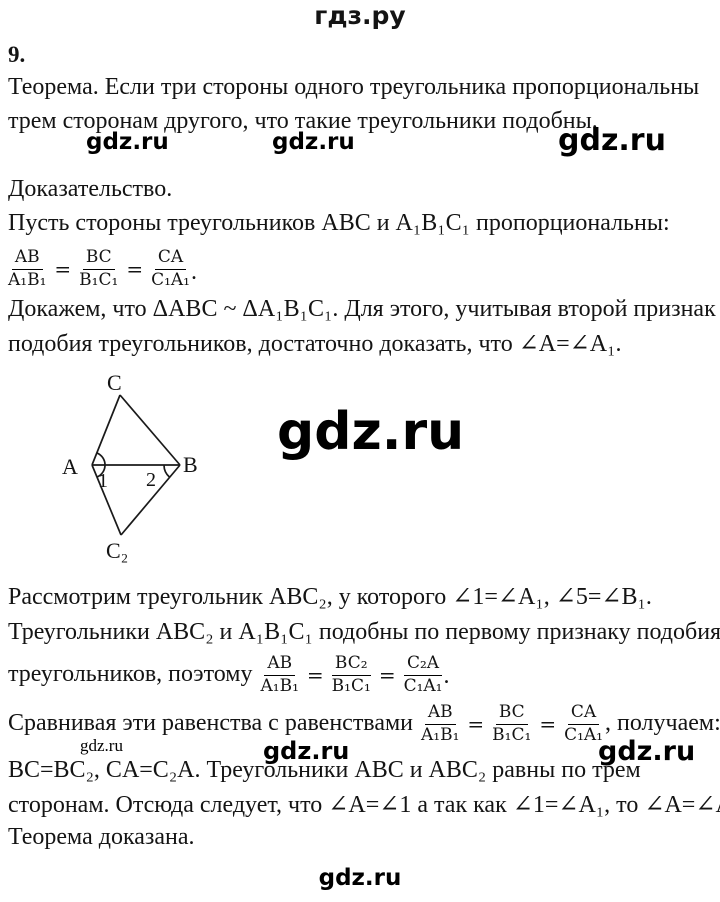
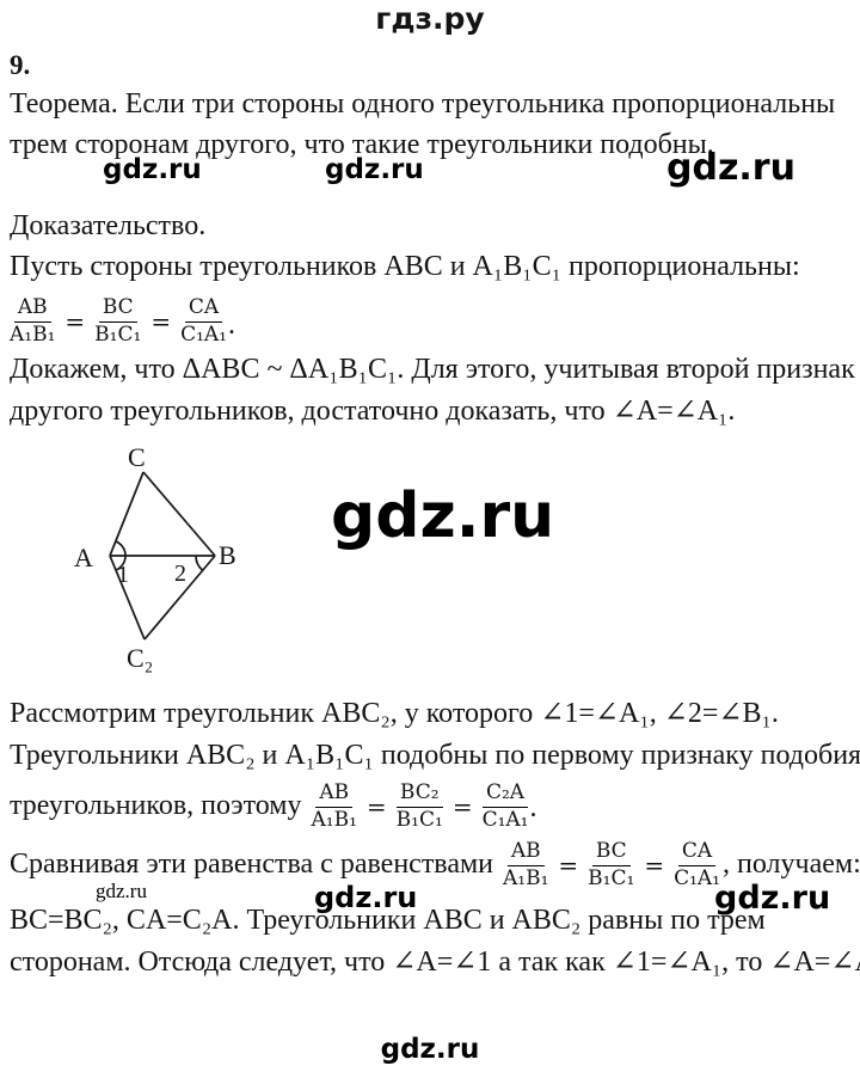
  гдз.ру
  9.
  Теорема. Если три стороны одного треугольника пропорциональны
  трем сторонам другого, что такие треугольники подобны.
  gdz.ru
  gdz.ru
  gdz.ru
  Доказательство.
  Пусть стороны треугольников ABC и A₁B₁C₁ пропорциональны:
  AB
  A₁B₁
  =
  BC
  B₁C₁
  =
  CA
  C₁A₁
  .
  Докажем, что ΔABC ~ ΔA₁B₁C₁. Для этого, учитывая второй признак
- подобия треугольников, достаточно доказать, что ∠A=∠A₁.
+ другого треугольников, достаточно доказать, что ∠A=∠A₁.
  C
  A
  B
  1
  2
  C₂
  gdz.ru
- Рассмотрим треугольник ABC₂, у которого ∠1=∠A₁, ∠5=∠B₁.
+ Рассмотрим треугольник ABC₂, у которого ∠1=∠A₁, ∠2=∠B₁.
  Треугольники ABC₂ и A₁B₁C₁ подобны по первому признаку подобия
  треугольников, поэтому
  AB
  A₁B₁
  =
  BC₂
  B₁C₁
  =
  C₂A
  C₁A₁
  .
  Сравнивая эти равенства с равенствами
  AB
  A₁B₁
  =
  BC
  B₁C₁
  =
  CA
  C₁A₁
  , получаем:
  gdz.ru
  gdz.ru
  gdz.ru
  BC=BC₂, CA=C₂A. Треугольники ABC и ABC₂ равны по трем
  сторонам. Отсюда следует, что ∠A=∠1 а так как ∠1=∠A₁, то ∠A=∠
- Теорема доказана.
  gdz.ru
